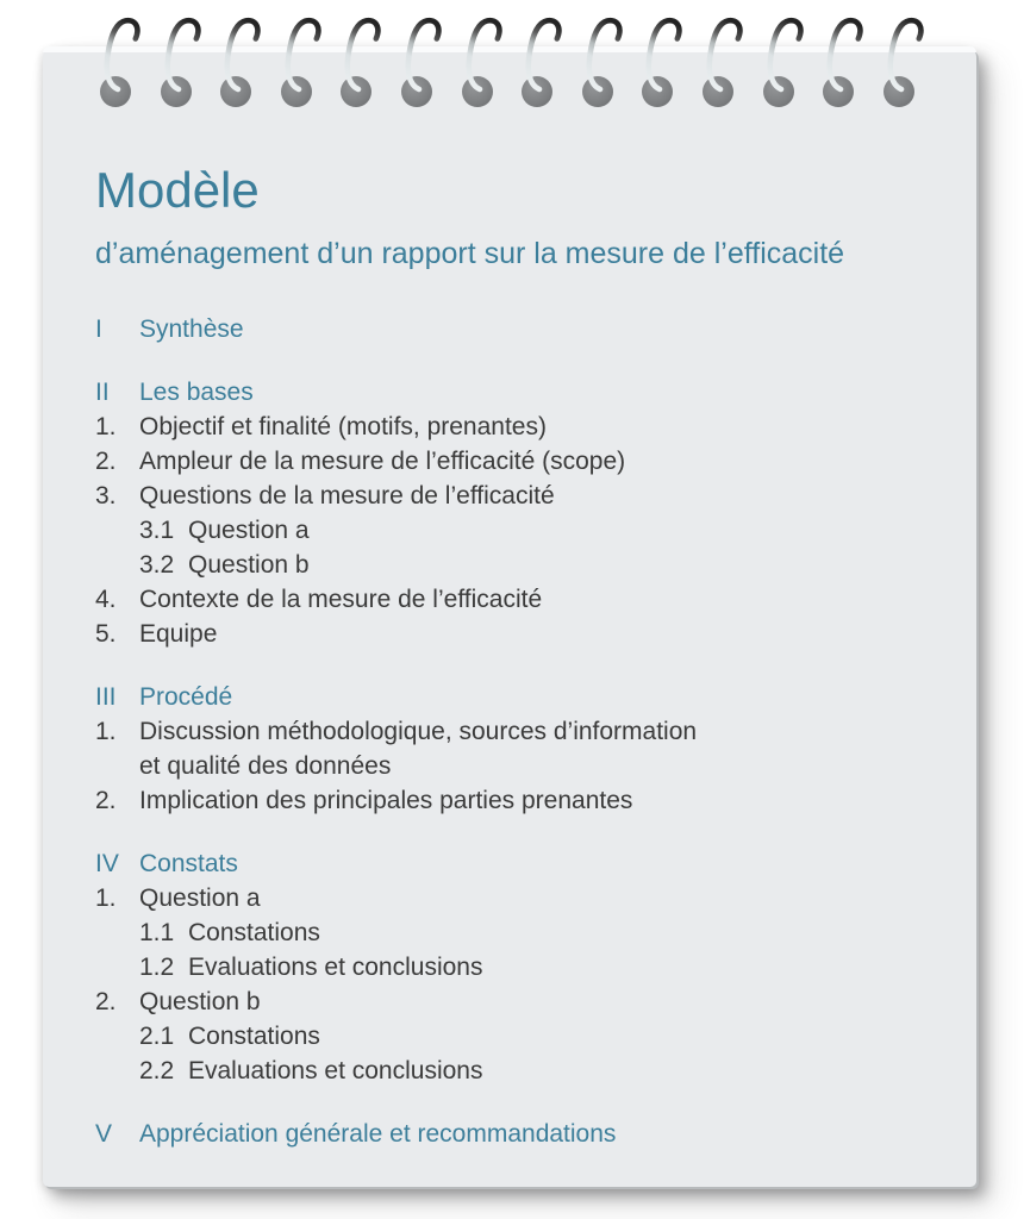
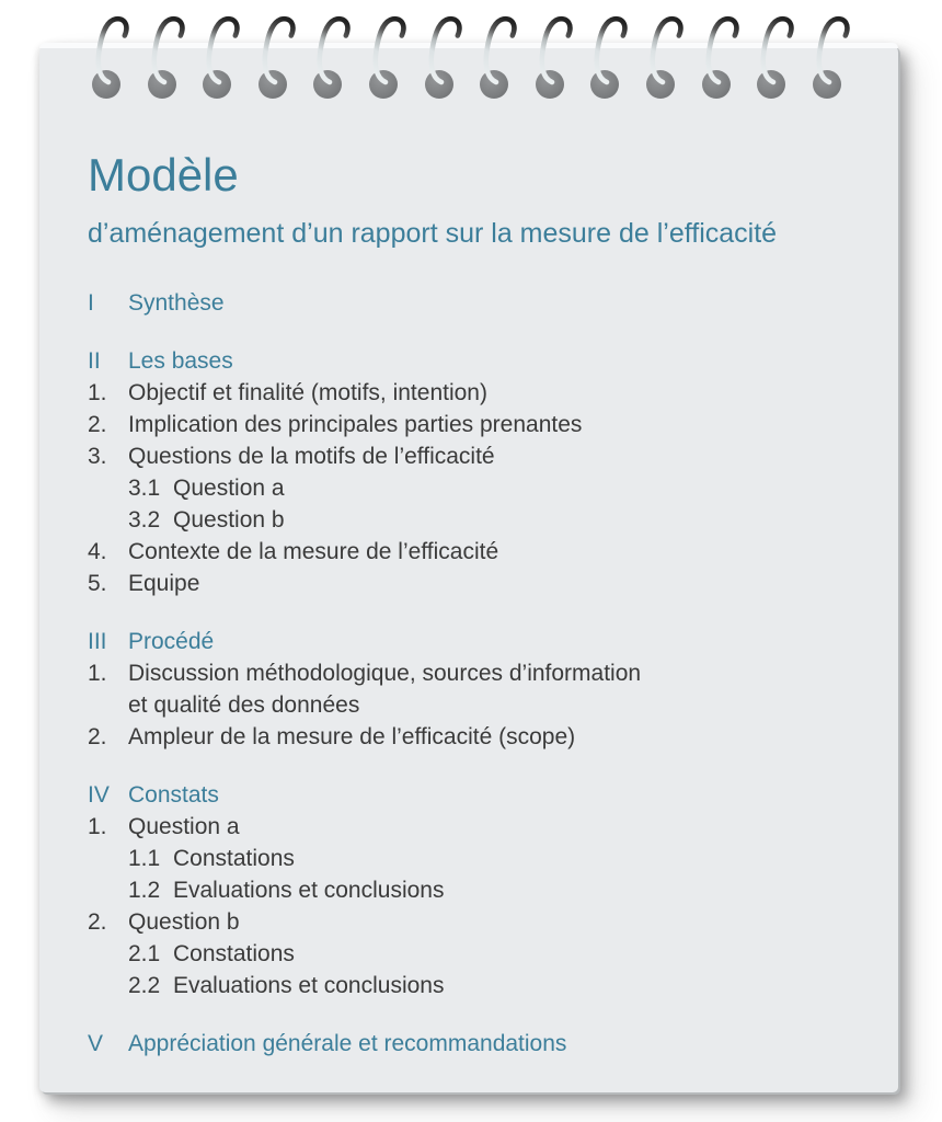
  Modèle
  d’aménagement d’un rapport sur la mesure de l’efficacité
  I
  Synthèse
  II
  Les bases
  1.
- Objectif et finalité (motifs, prenantes)
+ Objectif et finalité (motifs, intention)
  2.
- Ampleur de la mesure de l’efficacité (scope)
+ Implication des principales parties prenantes
  3.
- Questions de la mesure de l’efficacité
+ Questions de la motifs de l’efficacité
  3.1
  Question a
  3.2
  Question b
  4.
  Contexte de la mesure de l’efficacité
  5.
  Equipe
  III
  Procédé
  1.
  Discussion méthodologique, sources d’information
  et qualité des données
  2.
- Implication des principales parties prenantes
+ Ampleur de la mesure de l’efficacité (scope)
  IV
  Constats
  1.
  Question a
  1.1
  Constations
  1.2
  Evaluations et conclusions
  2.
  Question b
  2.1
  Constations
  2.2
  Evaluations et conclusions
  V
  Appréciation générale et recommandations
